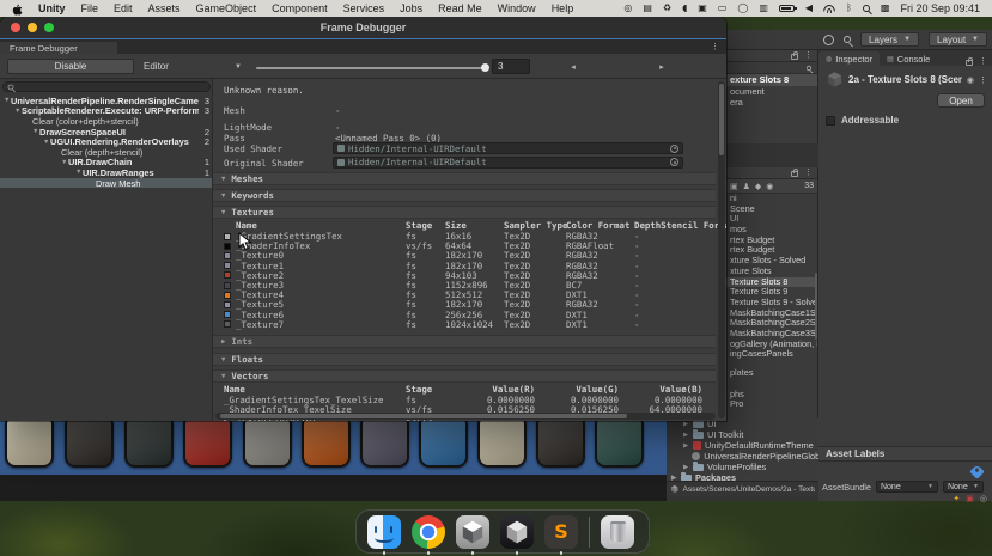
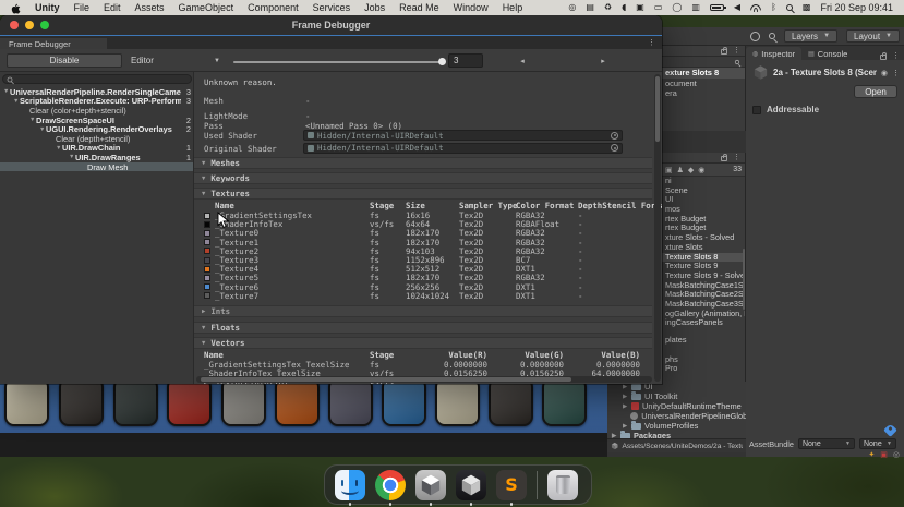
  Unity
  File
  Edit
  Assets
  GameObject
  Component
  Services
  Jobs
  Read Me
  Window
  Help
  ◎
  ▤
  ♻
  ◖
  ▣
  ▭
  ◯
  ▥
  ◀
  ᛒ
  ▩
  Fri 20 Sep 09:41
  Layers
  Layout
  exture Slots 8
  ocument
  era
  ni
  Scene
  UI
  mos
  rtex Budget
  rtex Budget
  xture Slots - Solved
  xture Slots
  Texture Slots 8
  Texture Slots 9
  Texture Slots 9 - Solv
  MaskBatchingCase1S
  MaskBatchingCase2S
  MaskBatchingCase3S
  ogGallery (Animation,
  ingCasesPanels
  plates
  phs
  Pro
  Inspector
  Console
  2a - Texture Slots 8 (Scen
  Open
  Addressable
- Asset Labels
  AssetBundle
  UI
  UI Toolkit
  UnityDefaultRuntimeTheme
  UniversalRenderPipelineGlob
  VolumeProfiles
  Packages
  Frame Debugger
  Frame Debugger
  Disable
  Editor
  3
  UniversalRenderPipeline.RenderSingleCame
  3
  ScriptableRenderer.Execute: URP-Perform
  3
  Clear (color+depth+stencil)
  DrawScreenSpaceUI
  2
  UGUI.Rendering.RenderOverlays
  2
  Clear (depth+stencil)
  UIR.DrawChain
  1
  UIR.DrawRanges
  1
  Draw Mesh
  Unknown reason.
  Mesh
  -
  LightMode
  -
  Pass
  <Unnamed Pass 0> (0)
  Used Shader
  Hidden/Internal-UIRDefault
  Original Shader
  Hidden/Internal-UIRDefault
  Meshes
  Keywords
  Textures
  Name
  Stage
  Size
  Sampler Type
  Color Format
  DepthStencil For
  _radientSettingsTex
  fs
  16x16
  Tex2D
  RGBA32
  -
  _haderInfoTex
  vs/fs
  64x64
  Tex2D
  RGBAFloat
  -
  _Texture0
  fs
  182x170
  Tex2D
  RGBA32
  -
  _Texture1
  fs
  182x170
  Tex2D
  RGBA32
  -
  _Texture2
  fs
  94x103
  Tex2D
  RGBA32
  -
  _Texture3
  fs
  1152x896
  Tex2D
  BC7
  -
  _Texture4
  fs
  512x512
  Tex2D
  DXT1
  -
  _Texture5
  fs
  182x170
  Tex2D
  RGBA32
  -
  _Texture6
  fs
  256x256
  Tex2D
  DXT1
  -
  _Texture7
  fs
  1024x1024
  Tex2D
  DXT1
  -
  Ints
  Floats
  Vectors
  Name
  Stage
  Value(R)
  Value(G)
  Value(B)
  _GradientSettingsTex_TexelSize
  fs
  0.0000000
  0.0000000
  0.0000000
  _ShaderInfoTex_TexelSize
  vs/fs
  0.0156250
  0.0156250
  64.0000000
  S
